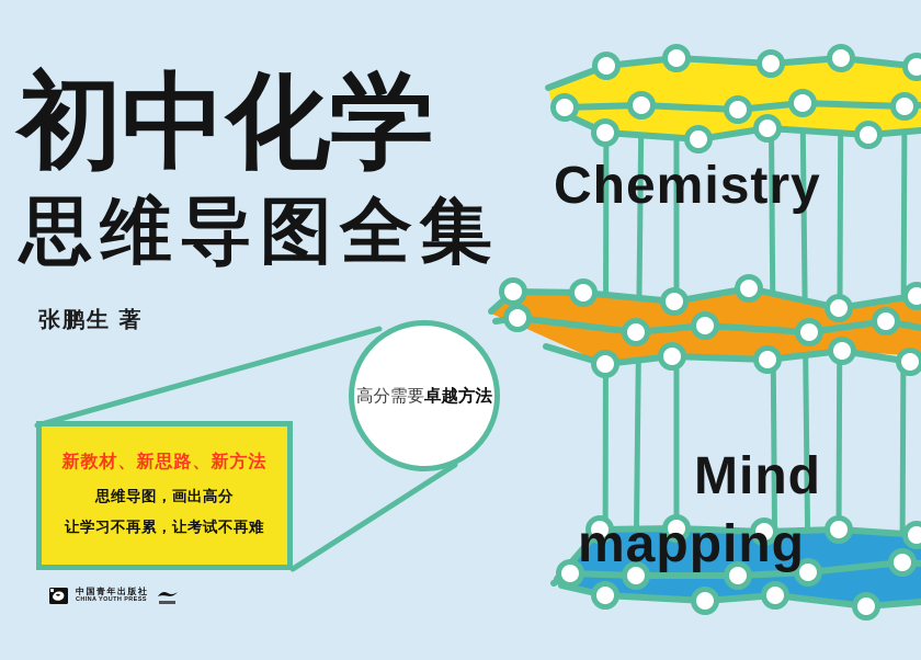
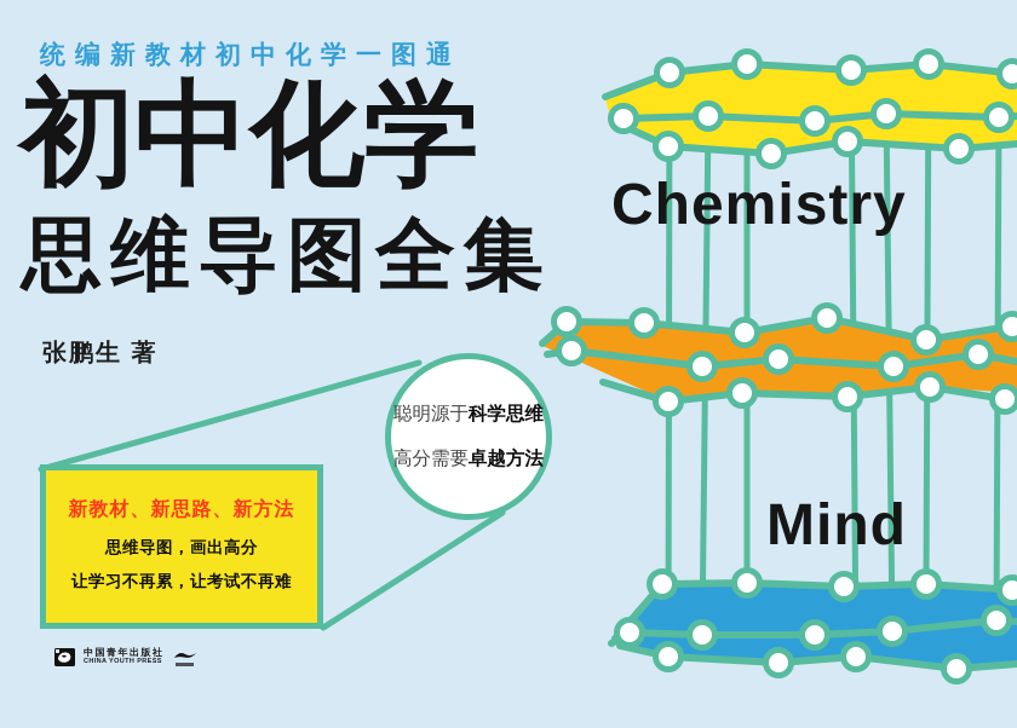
+ 统编新教材初中化学一图通
  初中化学
  思维导图全集
  张鹏生 著
  新教材、新思路、新方法
  思维导图，画出高分
  让学习不再累，让考试不再难
+ 聪明源于科学思维
  高分需要卓越方法
  Chemistry
  Mind
- mapping
  中国青年出版社
